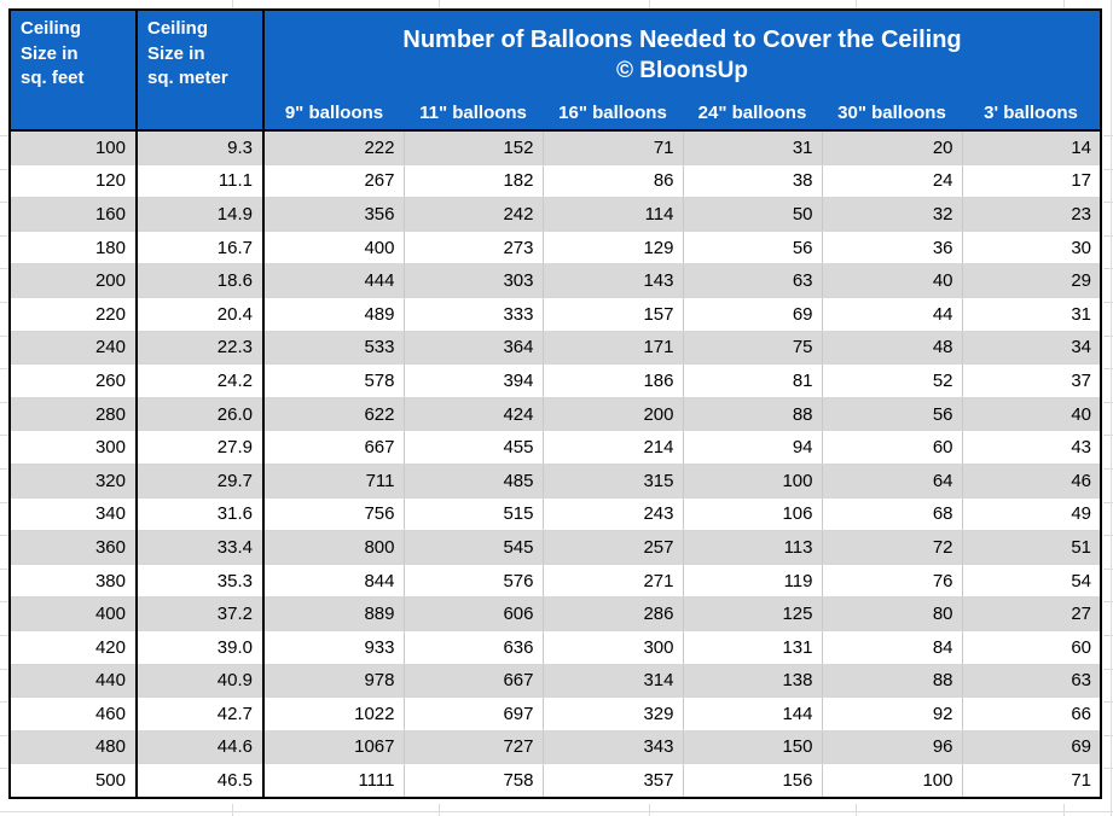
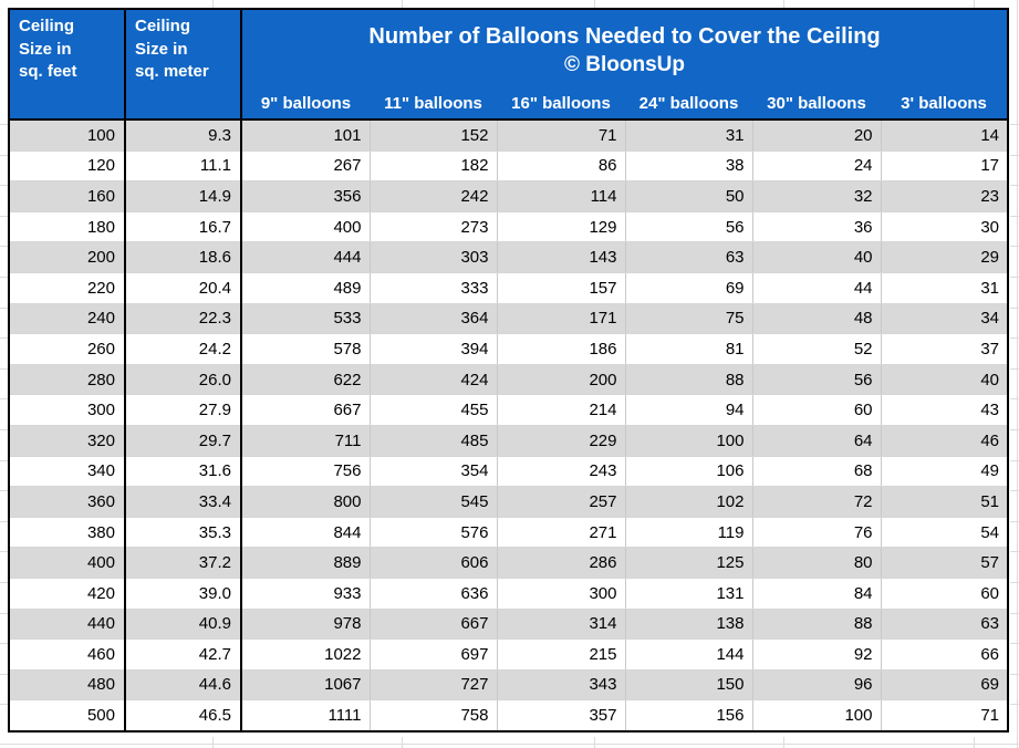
  Ceiling Size in sq. feet	Ceiling Size in sq. meter	Number of Balloons Needed to Cover the Ceiling © BloonsUp
  9" balloons	11" balloons	16" balloons	24" balloons	30" balloons	3' balloons
- 100	9.3	222	152	71	31	20	14
+ 100	9.3	101	152	71	31	20	14
  120	11.1	267	182	86	38	24	17
  160	14.9	356	242	114	50	32	23
  180	16.7	400	273	129	56	36	30
  200	18.6	444	303	143	63	40	29
  220	20.4	489	333	157	69	44	31
  240	22.3	533	364	171	75	48	34
  260	24.2	578	394	186	81	52	37
  280	26.0	622	424	200	88	56	40
  300	27.9	667	455	214	94	60	43
- 320	29.7	711	485	315	100	64	46
+ 320	29.7	711	485	229	100	64	46
- 340	31.6	756	515	243	106	68	49
+ 340	31.6	756	354	243	106	68	49
- 360	33.4	800	545	257	113	72	51
+ 360	33.4	800	545	257	102	72	51
  380	35.3	844	576	271	119	76	54
- 400	37.2	889	606	286	125	80	27
+ 400	37.2	889	606	286	125	80	57
  420	39.0	933	636	300	131	84	60
  440	40.9	978	667	314	138	88	63
- 460	42.7	1022	697	329	144	92	66
+ 460	42.7	1022	697	215	144	92	66
  480	44.6	1067	727	343	150	96	69
  500	46.5	1111	758	357	156	100	71
